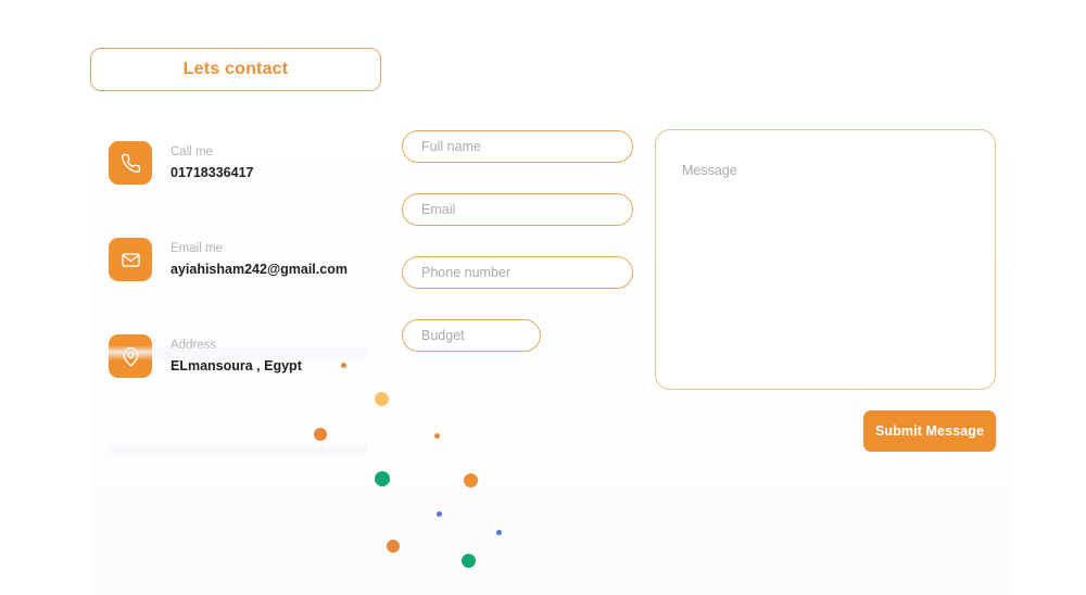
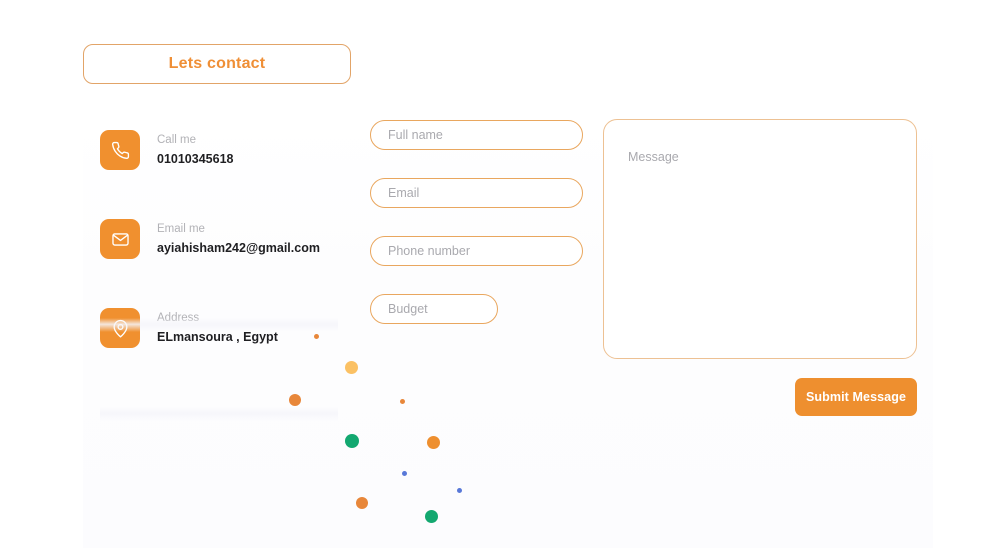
  Lets contact
  Call me
- 01718336417
+ 01010345618
  Email me
  ayiahisham242@gmail.com
  ELmansoura , Egypt
  Full name
  Email
  Phone number
  Budget
  Message
  Submit Message
